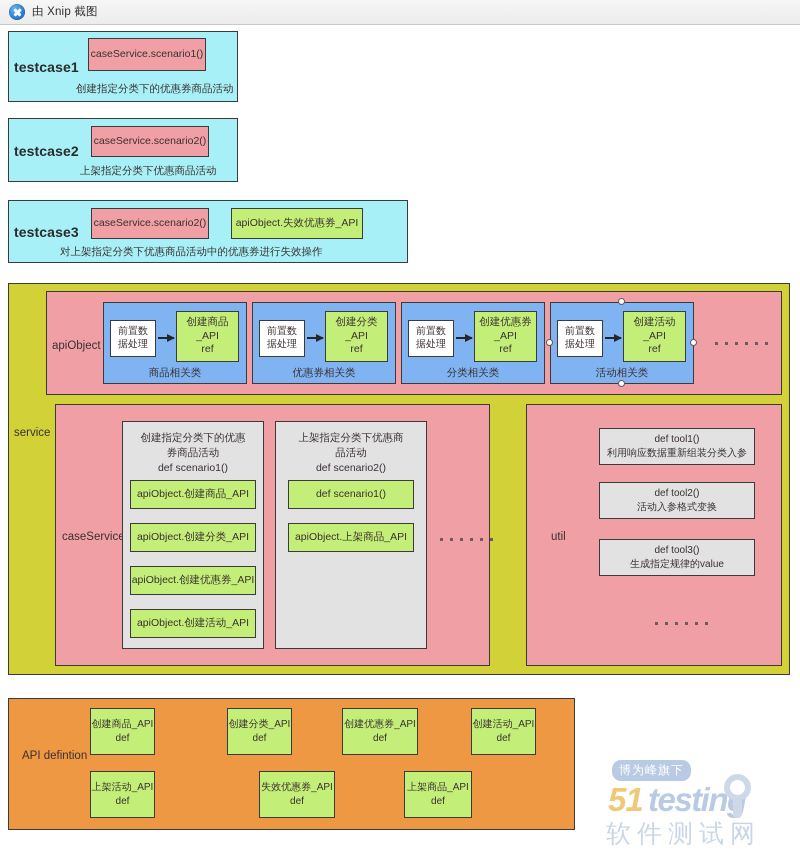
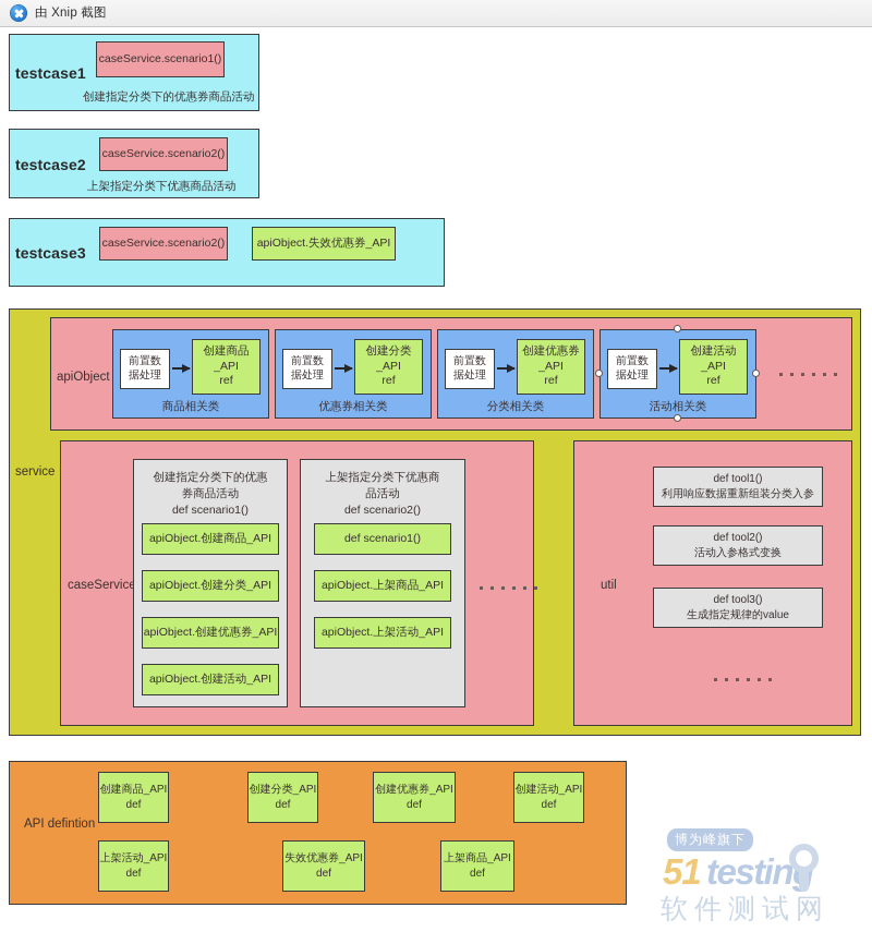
  由 Xnip 截图
  testcase1
  caseService.scenario1()
  创建指定分类下的优惠券商品活动
  testcase2
  caseService.scenario2()
  上架指定分类下优惠商品活动
  testcase3
  caseService.scenario2()
  apiObject.失效优惠券_API
- 对上架指定分类下优惠商品活动中的优惠券进行失效操作
  service
  apiObject
  前置数
  据处理
  创建商品_API
  ref
  商品相关类
  前置数
  据处理
  创建分类_API
  ref
  优惠券相关类
  前置数
  据处理
  创建优惠券_API
  ref
  分类相关类
  前置数
  据处理
  创建活动_API
  ref
  活动相关类
  caseServic
  创建指定分类下的优惠
  券商品活动
  def scenario1()
  apiObject.创建商品_API
  apiObject.创建分类_API
  apiObject.创建优惠券_API
  apiObject.创建活动_API
  上架指定分类下优惠商
  品活动
  def scenario2()
  def scenario1()
  apiObject.上架商品_API
+ apiObject.上架活动_API
  util
  def tool1()
  利用响应数据重新组装分类入参
  def tool2()
  活动入参格式变换
  def tool3()
  生成指定规律的value
  API defintion
  创建商品_API
  def
  创建分类_API
  def
  创建优惠券_API
  def
  创建活动_API
  def
  上架活动_API
  def
  失效优惠券_API
  def
  上架商品_API
  def
  博为峰旗下
  51
  testin
  软件测试网
